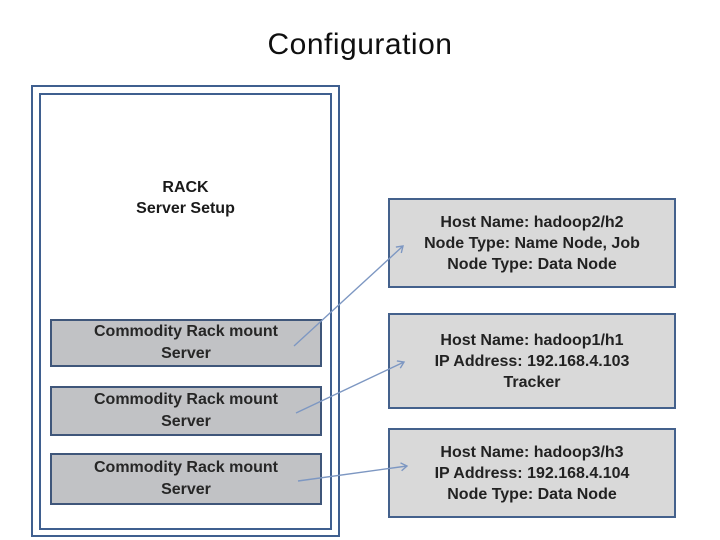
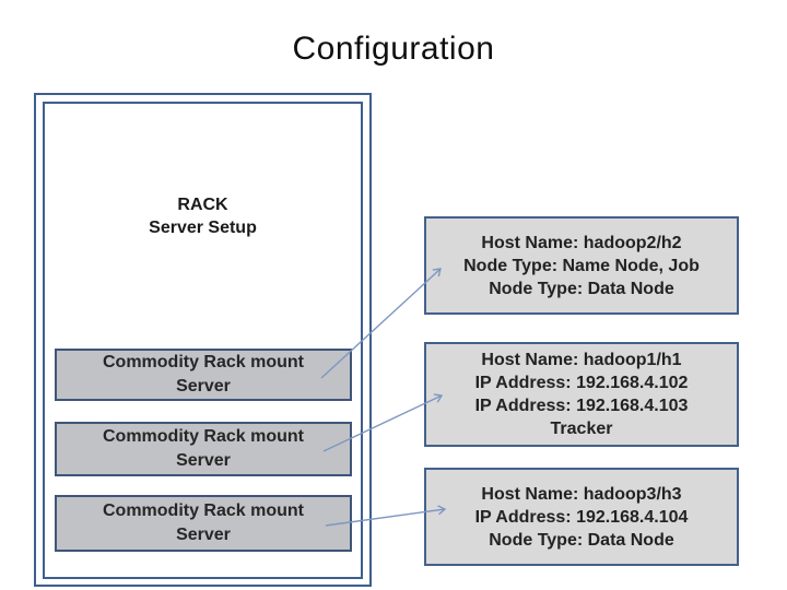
  Configuration
  RACK
  Server Setup
  Commodity Rack mount
  Server
  Commodity Rack mount
  Server
  Commodity Rack mount
  Server
  Host Name: hadoop2/h2
  Node Type: Name Node, Job
  Node Type: Data Node
  Host Name: hadoop1/h1
+ IP Address: 192.168.4.102
  IP Address: 192.168.4.103
  Tracker
  Host Name: hadoop3/h3
  IP Address: 192.168.4.104
  Node Type: Data Node
